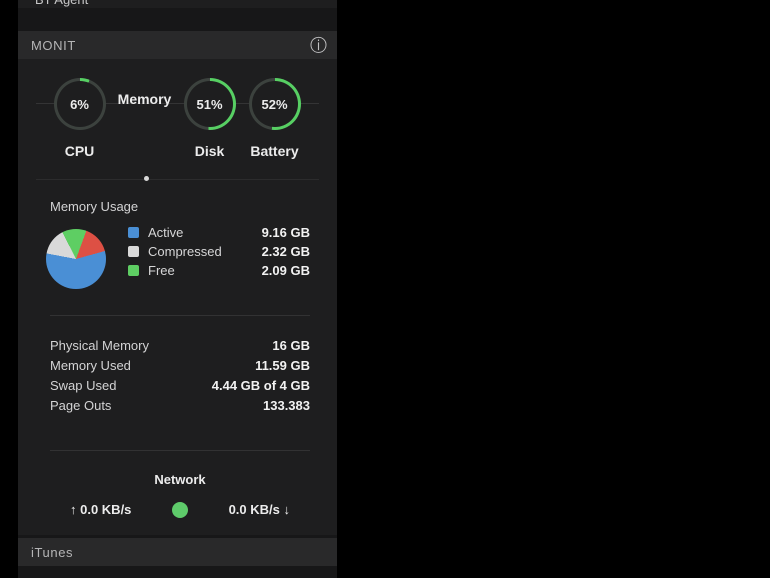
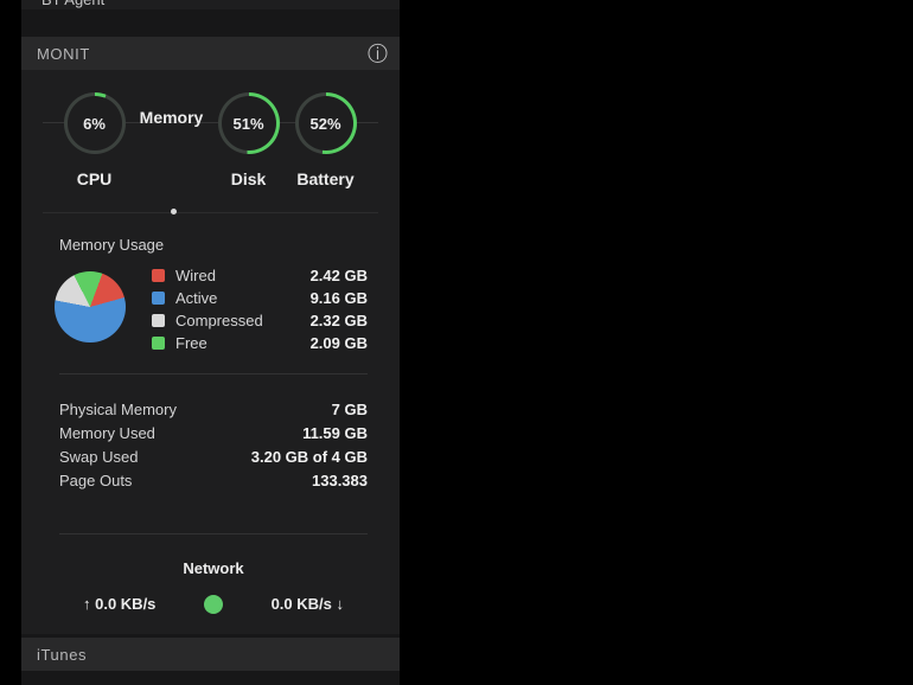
  MONIT
  ⓘ
  6%
  CPU
  Memory
  51%
  Disk
  52%
  Battery
  Memory Usage
+ Wired
+ 2.42 GB
  Active
  9.16 GB
  Compressed
  2.32 GB
  Free
  2.09 GB
  Physical Memory
- 16 GB
+ 7 GB
  Memory Used
  11.59 GB
  Swap Used
- 4.44 GB of 4 GB
+ 3.20 GB of 4 GB
  Page Outs
  133.383
  Network
  ↑ 0.0 KB/s
  0.0 KB/s ↓
  iTunes
